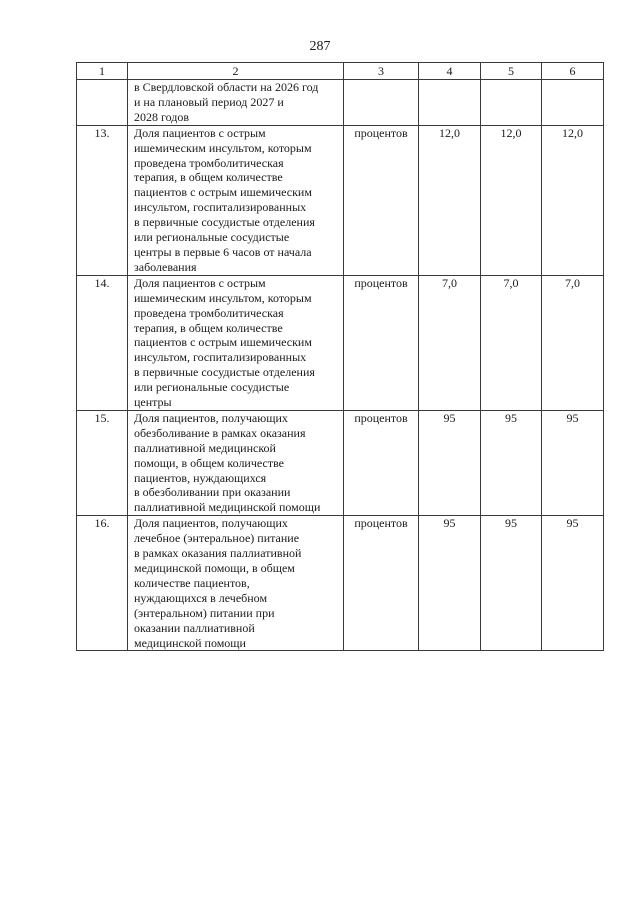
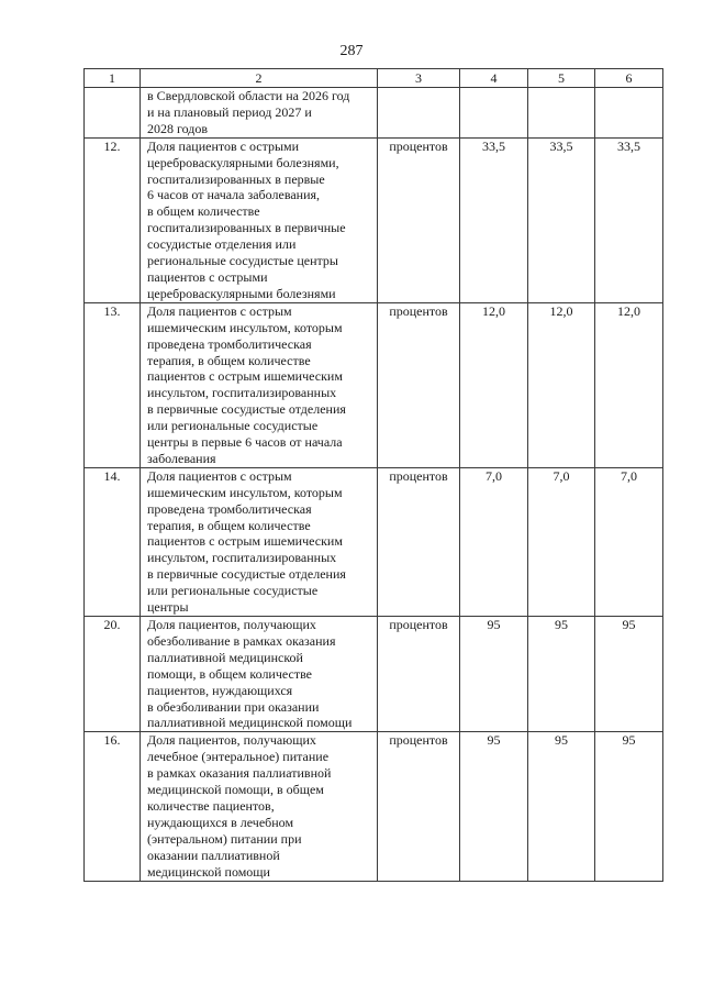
  287
  1	2	3	4	5	6
  	в Свердловской области на 2026 годи на плановый период 2027 и2028 годов
+ 12.	Доля пациентов с острымицереброваскулярными болезнями,госпитализированных в первые6 часов от начала заболевания,в общем количествегоспитализированных в первичныесосудистые отделения илирегиональные сосудистые центрыпациентов с острымицереброваскулярными болезнями	процентов	33,5	33,5	33,5
  13.	Доля пациентов с острымишемическим инсультом, которымпроведена тромболитическаятерапия, в общем количествепациентов с острым ишемическиминсультом, госпитализированныхв первичные сосудистые отделенияили региональные сосудистыецентры в первые 6 часов от началазаболевания	процентов	12,0	12,0	12,0
  14.	Доля пациентов с острымишемическим инсультом, которымпроведена тромболитическаятерапия, в общем количествепациентов с острым ишемическиминсультом, госпитализированныхв первичные сосудистые отделенияили региональные сосудистыецентры	процентов	7,0	7,0	7,0
- 15.	Доля пациентов, получающихобезболивание в рамках оказанияпаллиативной медицинскойпомощи, в общем количествепациентов, нуждающихсяв обезболивании при оказаниипаллиативной медицинской помощи	процентов	95	95	95
+ 20.	Доля пациентов, получающихобезболивание в рамках оказанияпаллиативной медицинскойпомощи, в общем количествепациентов, нуждающихсяв обезболивании при оказаниипаллиативной медицинской помощи	процентов	95	95	95
  16.	Доля пациентов, получающихлечебное (энтеральное) питаниев рамках оказания паллиативноймедицинской помощи, в общемколичестве пациентов,нуждающихся в лечебном(энтеральном) питании приоказании паллиативноймедицинской помощи	процентов	95	95	95
